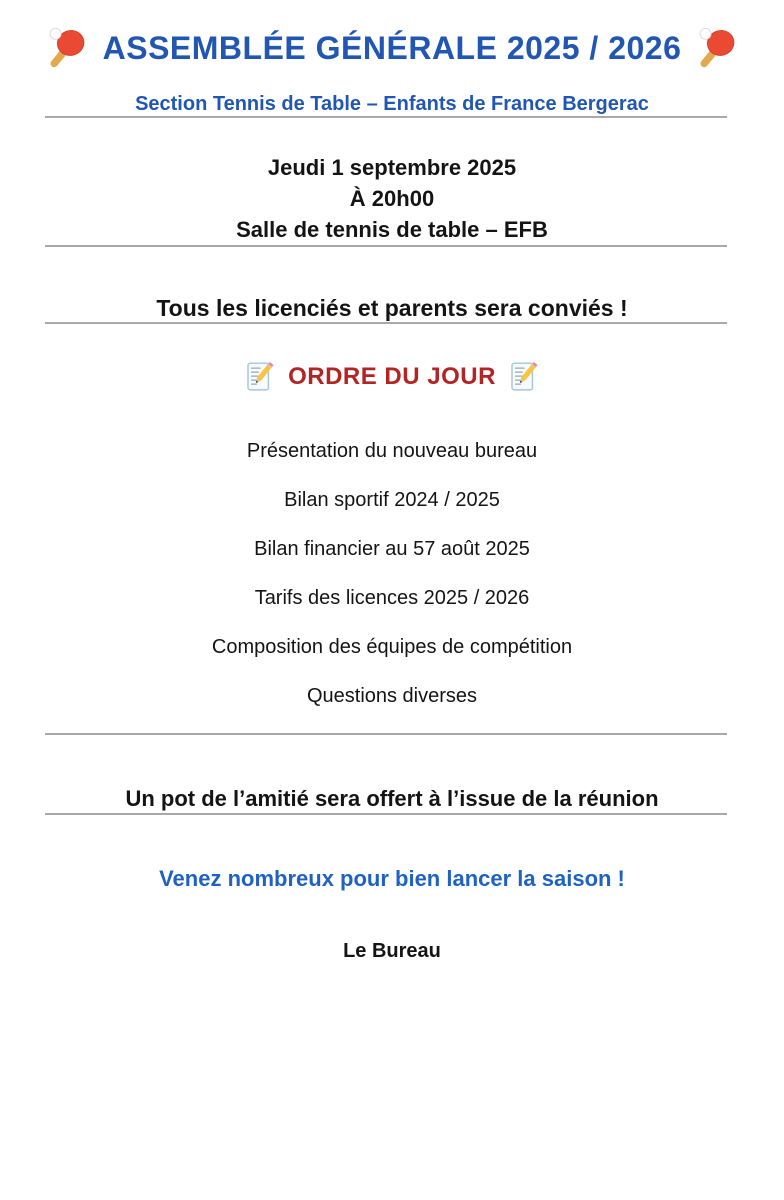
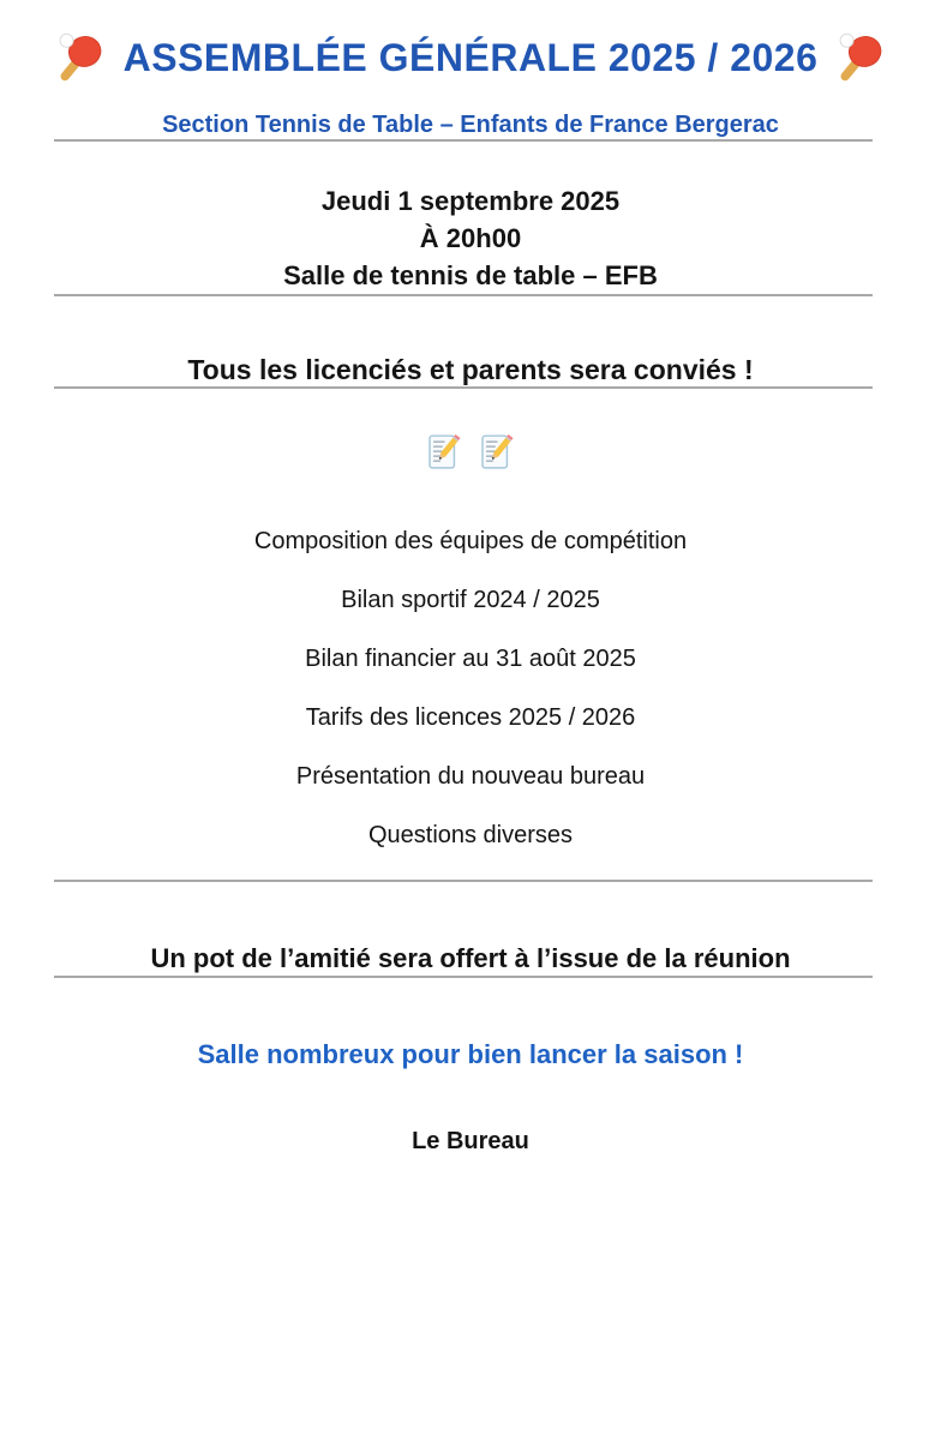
  ASSEMBLÉE GÉNÉRALE 2025 / 2026
  Section Tennis de Table – Enfants de France Bergerac
  Jeudi 1 septembre 2025
  À 20h00
  Salle de tennis de table – EFB
  Tous les licenciés et parents sera conviés !
- ORDRE DU JOUR
- Présentation du nouveau bureau
+ Composition des équipes de compétition
  Bilan sportif 2024 / 2025
- Bilan financier au 57 août 2025
+ Bilan financier au 31 août 2025
  Tarifs des licences 2025 / 2026
- Composition des équipes de compétition
+ Présentation du nouveau bureau
  Questions diverses
  Un pot de l’amitié sera offert à l’issue de la réunion
- Venez nombreux pour bien lancer la saison !
+ Salle nombreux pour bien lancer la saison !
  Le Bureau
